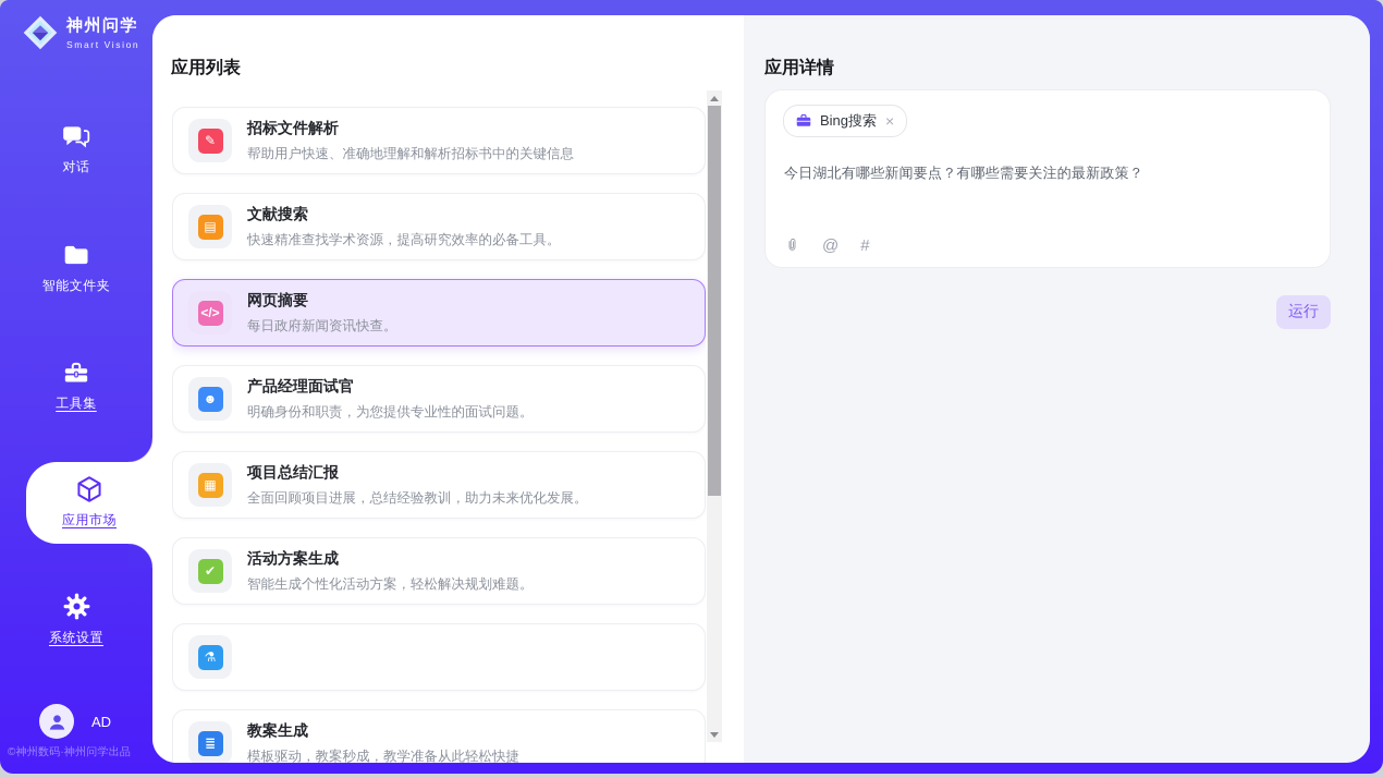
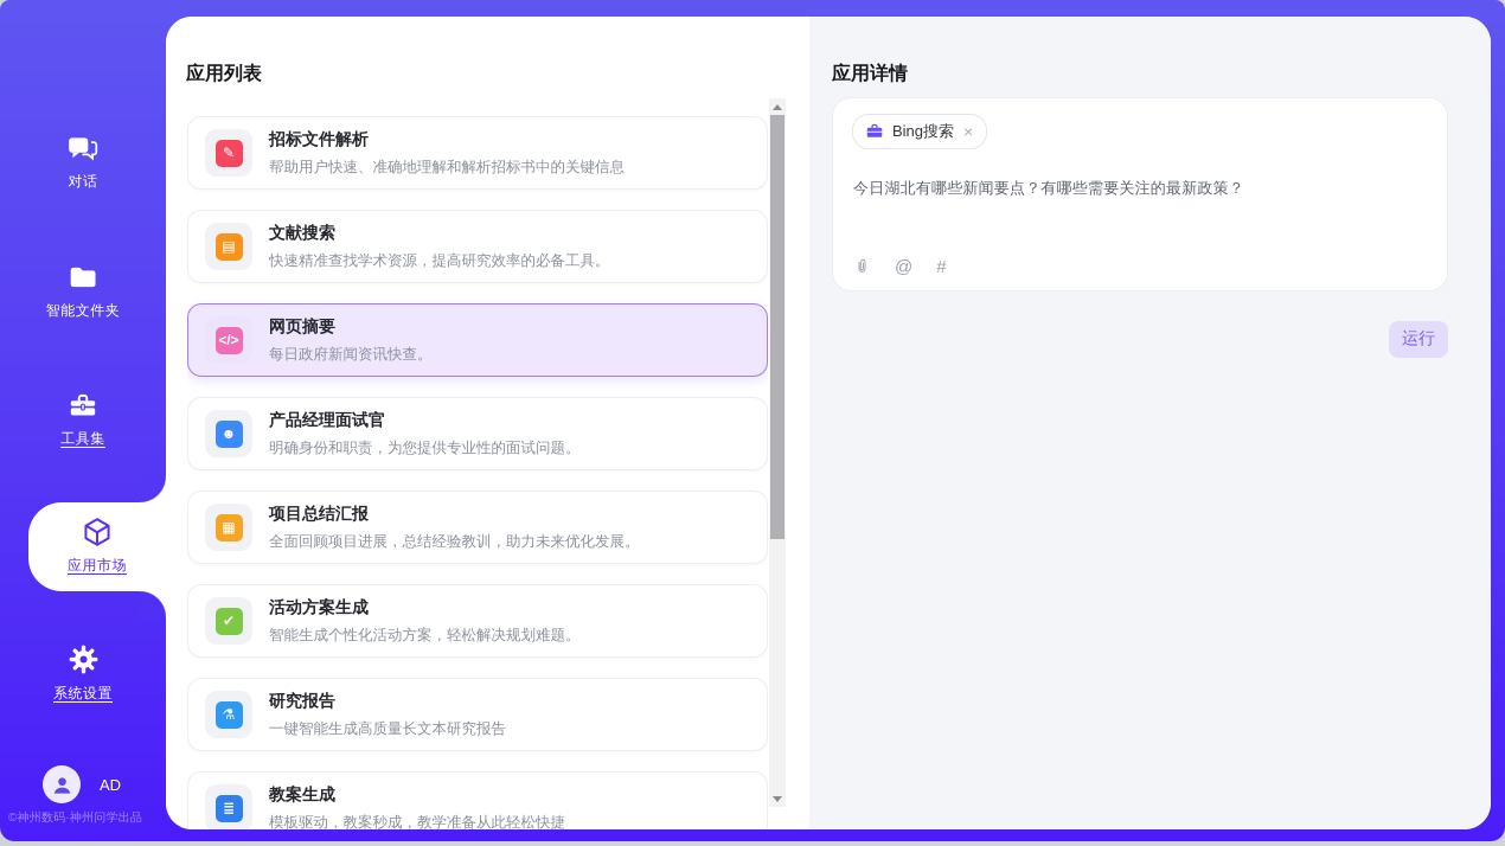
- 神州问学
- Smart Vision
  对话
  智能文件夹
  工具集
  应用市场
  系统设置
  AD
  ©神州数码·神州问学出品
  应用列表
  ✎
  招标文件解析
  帮助用户快速、准确地理解和解析招标书中的关键信息
  ▤
  文献搜索
  快速精准查找学术资源，提高研究效率的必备工具。
  </>
  网页摘要
  每日政府新闻资讯快查。
  ☻
  产品经理面试官
  明确身份和职责，为您提供专业性的面试问题。
  ▦
  项目总结汇报
  全面回顾项目进展，总结经验教训，助力未来优化发展。
  ✔
  活动方案生成
  智能生成个性化活动方案，轻松解决规划难题。
  ⚗
+ 研究报告
+ 一键智能生成高质量长文本研究报告
  ≣
  教案生成
  模板驱动，教案秒成，教学准备从此轻松快捷
  应用详情
  Bing搜索
  ×
  今日湖北有哪些新闻要点？有哪些需要关注的最新政策？
  @
  #
  运行
